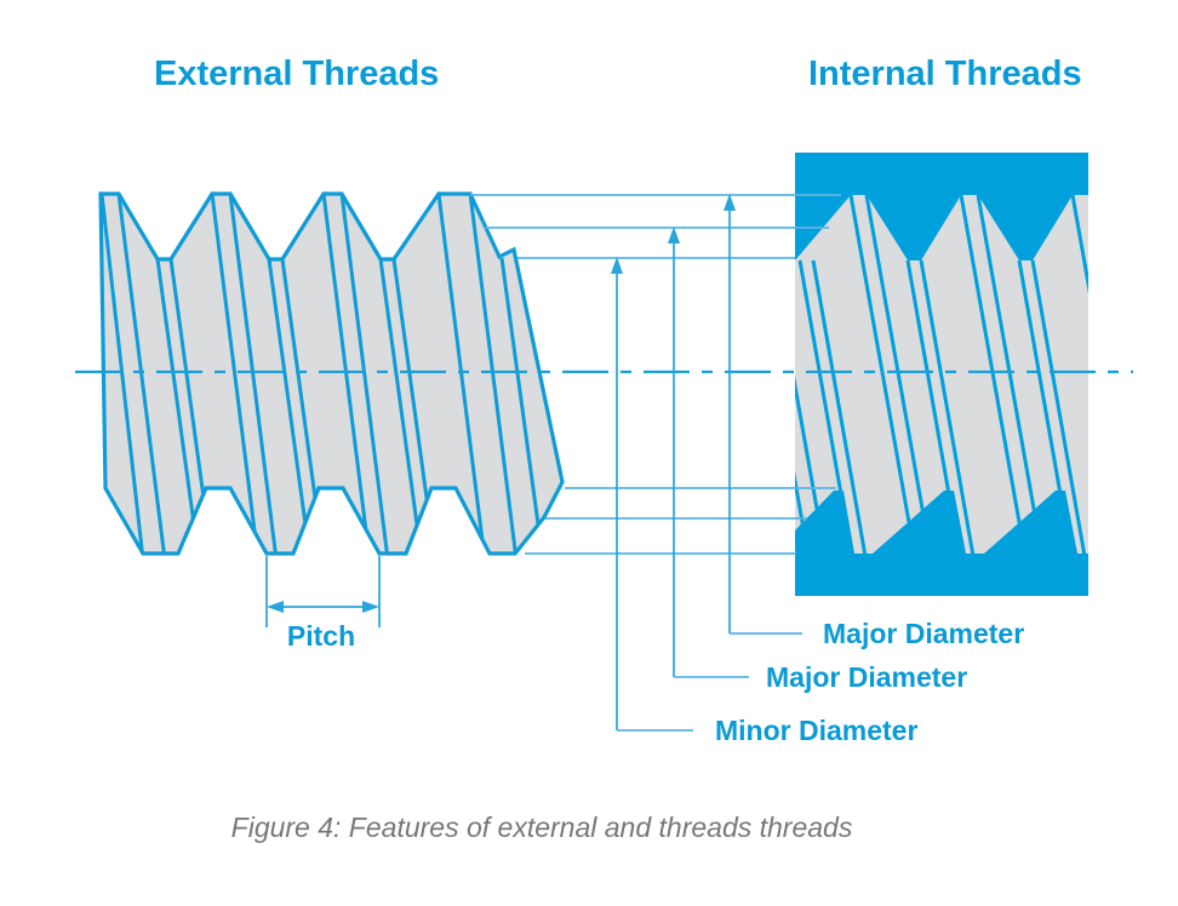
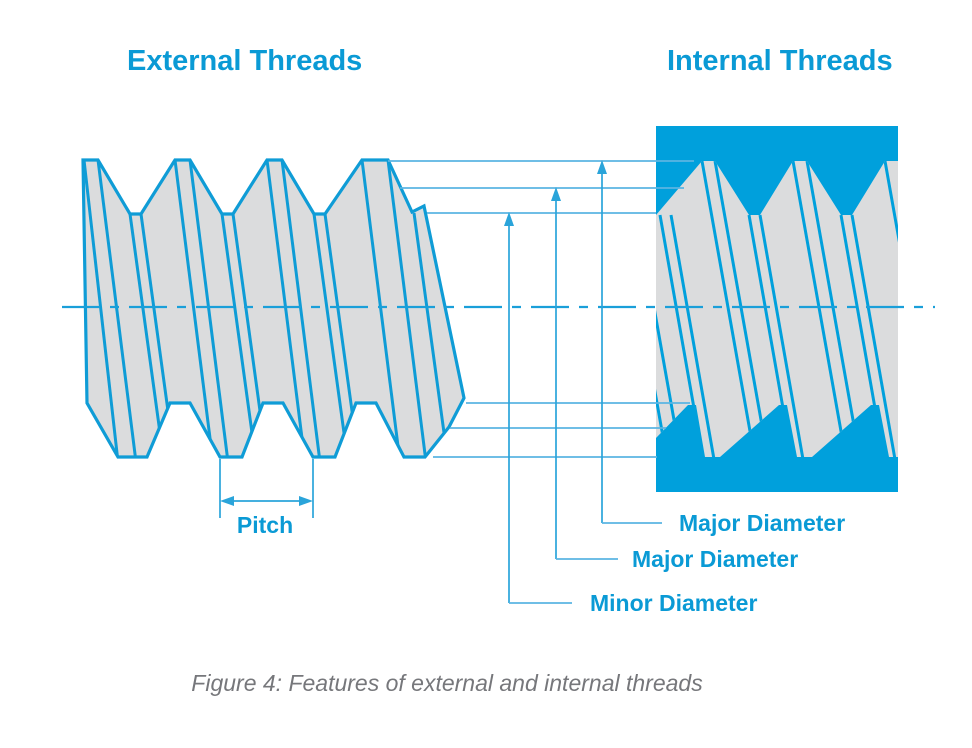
  External Threads
  Internal Threads
  Pitch
  Major Diameter
  Major Diameter
  Minor Diameter
- Figure 4: Features of external and threads threads
+ Figure 4: Features of external and internal threads
